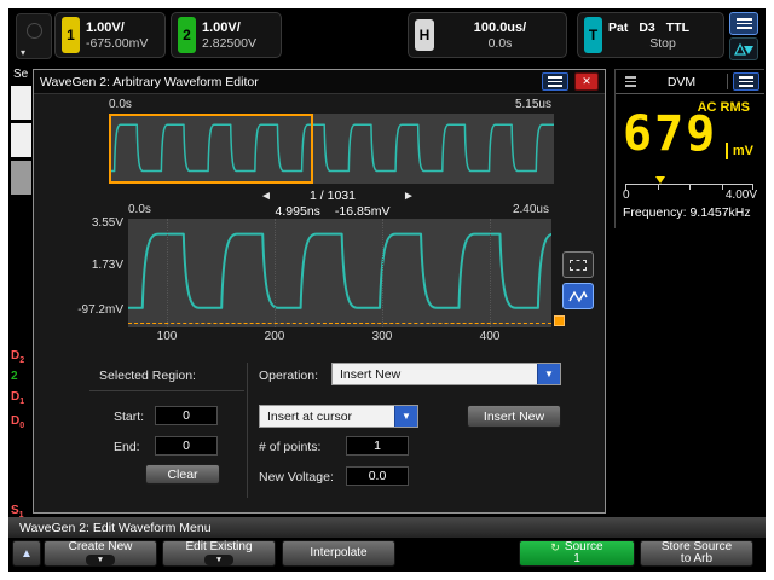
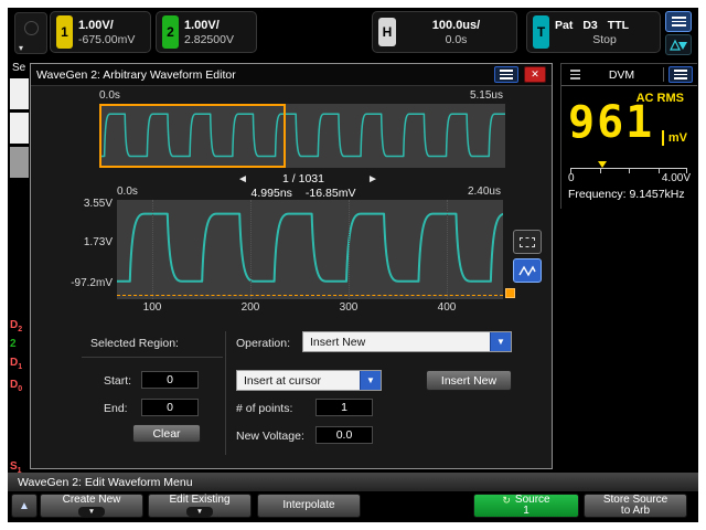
  ▾
  1
  1.00V/
  -675.00mV
  2
  1.00V/
  2.82500V
  H
  100.0us/
  0.0s
  T
  Pat
  D3
  TTL
  Stop
  Se
  2
  WaveGen 2: Arbitrary Waveform Editor
  ✕
  0.0s
  5.15us
  ◄
  1 / 1031
  ►
  4.995ns
  -16.85mV
  0.0s
  2.40us
  3.55V
  1.73V
  -97.2mV
  100
  200
  300
  400
  Selected Region:
  Operation:
  Insert New
  ▼
  Start:
  0
  Insert at cursor
  ▼
  Insert New
  End:
  0
  # of points:
  1
  Clear
  New Voltage:
  0.0
  DVM
  AC RMS
- 679
+ 961
  mV
  0
  4.00V
  Frequency: 9.1457kHz
  WaveGen 2: Edit Waveform Menu
  ▲
  Create New
  Edit Existing
  Interpolate
  ↻
  Source
  1
  Store Source
  to Arb
